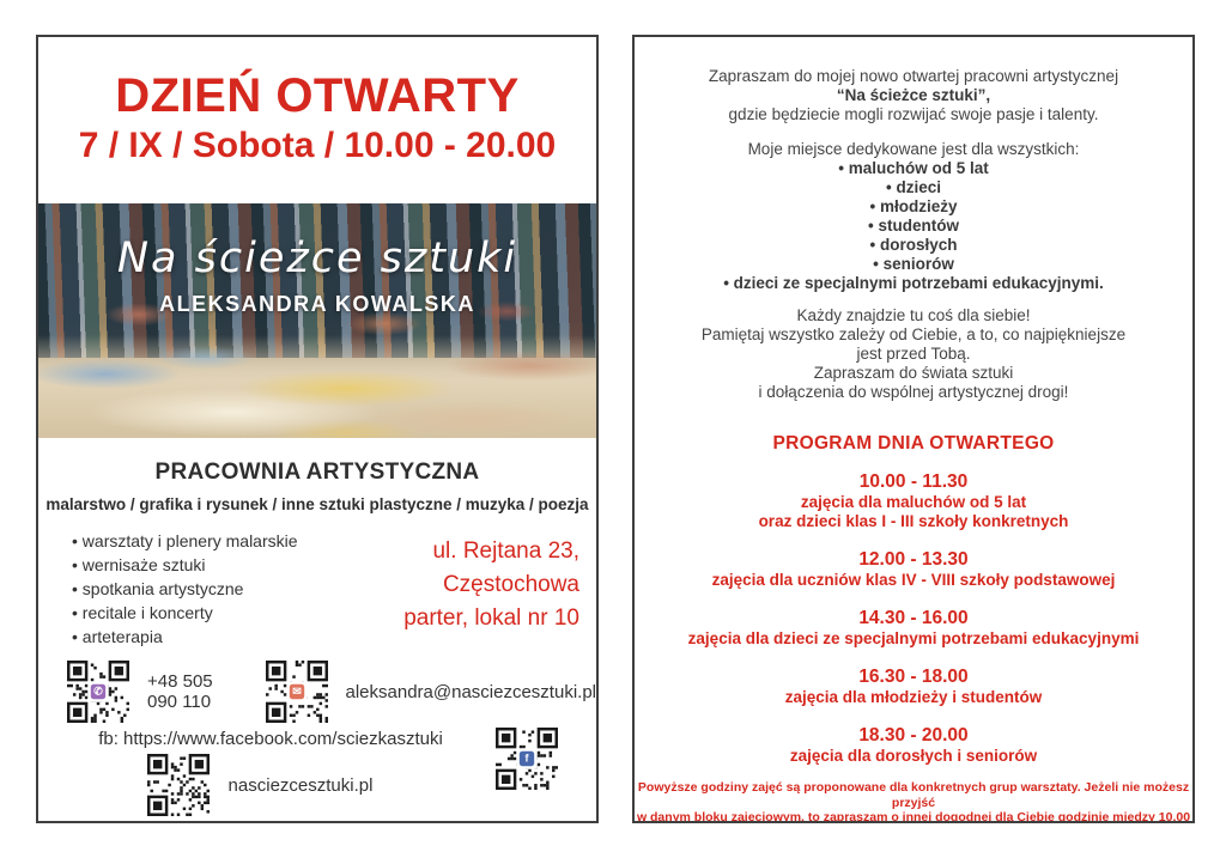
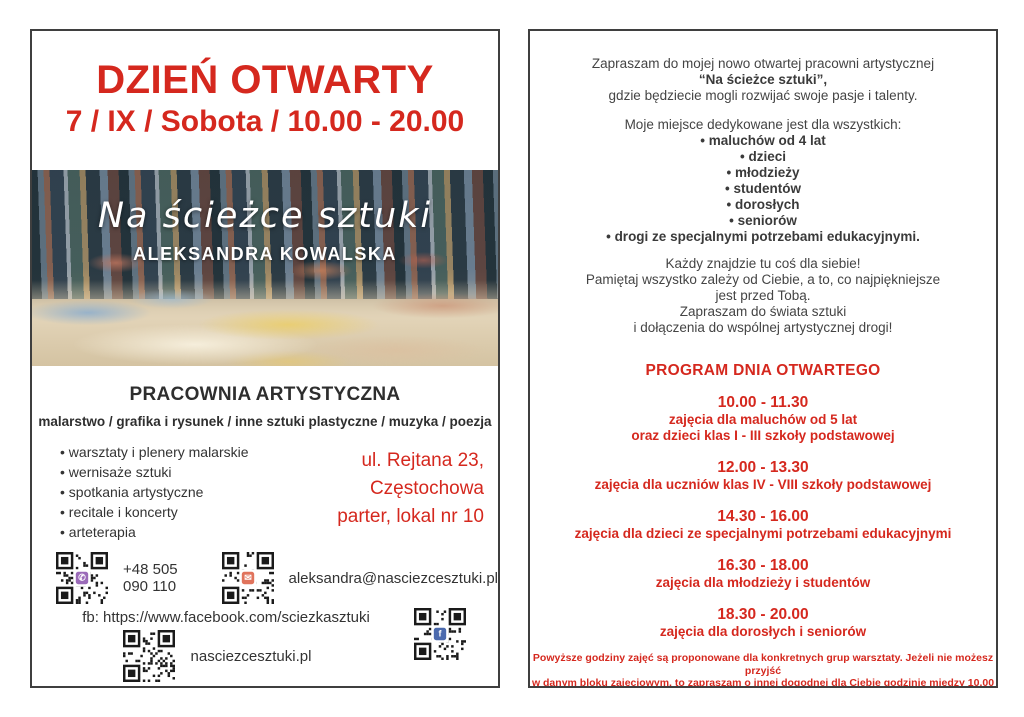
  DZIEŃ OTWARTY
  7 / IX / Sobota / 10.00 - 20.00
  Na ścieżce sztuki
  ALEKSANDRA KOWALSKA
  PRACOWNIA ARTYSTYCZNA
  malarstwo / grafika i rysunek / inne sztuki plastyczne / muzyka / poezja
  warsztaty i plenery malarskie
  wernisaże sztuki
  spotkania artystyczne
  recitale i koncerty
  arteterapia
  ul. Rejtana 23, Częstochowa
  parter, lokal nr 10
  ✆
  +48 505 090 110
  ✉
  aleksandra@nasciezcesztuki.pl
  fb: https://www.facebook.com/sciezkasztuki
  f
  nasciezcesztuki.pl
  Zapraszam do mojej nowo otwartej pracowni artystycznej
  “Na ścieżce sztuki”,
  gdzie będziecie mogli rozwijać swoje pasje i talenty.
  Moje miejsce dedykowane jest dla wszystkich:
- maluchów od 5 lat
+ maluchów od 4 lat
  dzieci
  młodzieży
  studentów
  dorosłych
  seniorów
- dzieci ze specjalnymi potrzebami edukacyjnymi.
+ drogi ze specjalnymi potrzebami edukacyjnymi.
  Każdy znajdzie tu coś dla siebie!
  Pamiętaj wszystko zależy od Ciebie, a to, co najpiękniejsze
  jest przed Tobą.
  Zapraszam do świata sztuki
  i dołączenia do wspólnej artystycznej drogi!
  PROGRAM DNIA OTWARTEGO
  10.00 - 11.30
  zajęcia dla maluchów od 5 lat
- oraz dzieci klas I - III szkoły konkretnych
+ oraz dzieci klas I - III szkoły podstawowej
  12.00 - 13.30
  zajęcia dla uczniów klas IV - VIII szkoły podstawowej
  14.30 - 16.00
  zajęcia dla dzieci ze specjalnymi potrzebami edukacyjnymi
  16.30 - 18.00
  zajęcia dla młodzieży i studentów
  18.30 - 20.00
  zajęcia dla dorosłych i seniorów
  Powyższe godziny zajęć są proponowane dla konkretnych grup warsztaty. Jeżeli nie możesz przyjść
  w danym bloku zajęciowym, to zapraszam o innej dogodnej dla Ciebie godzinie między 10.00
